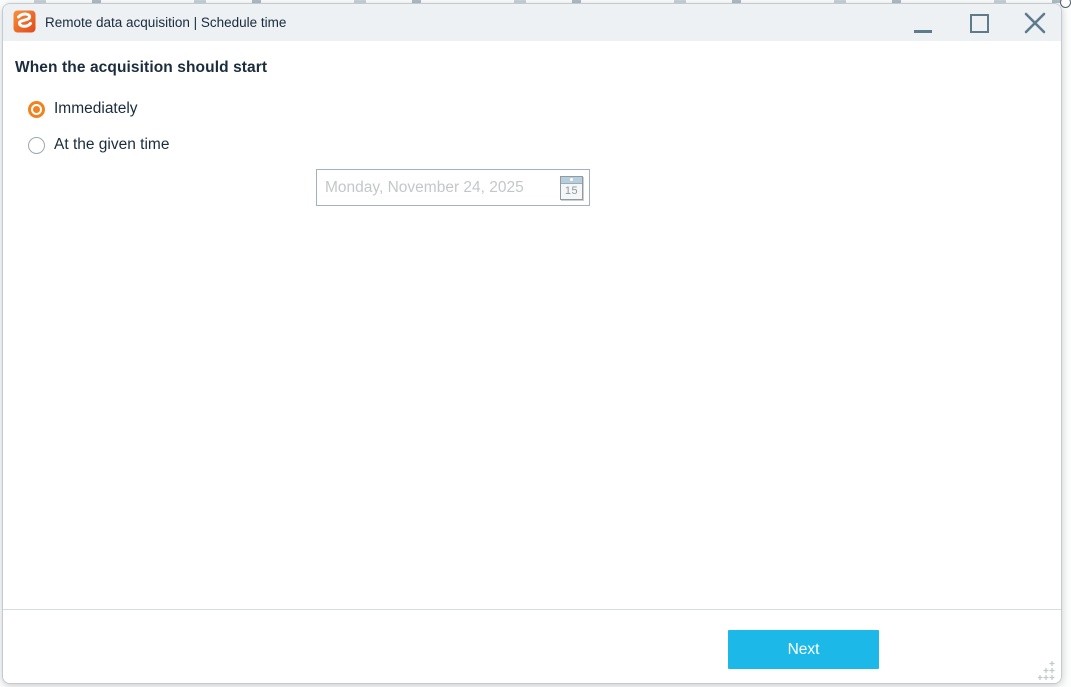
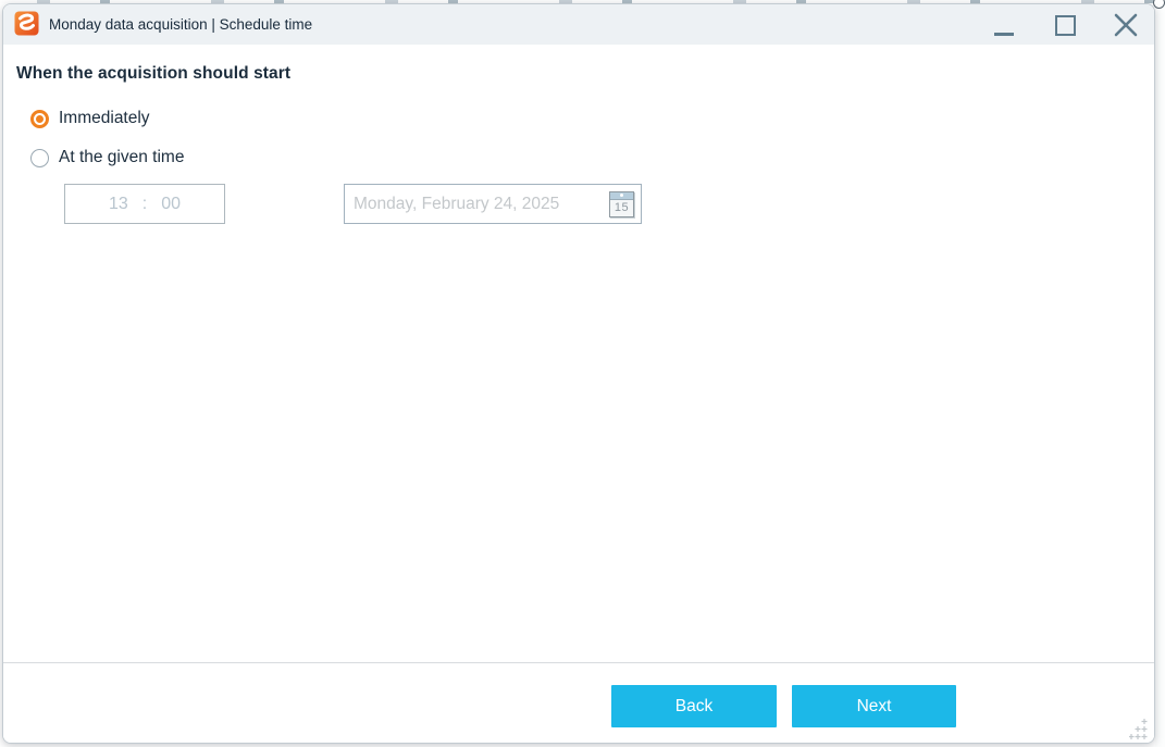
- Remote data acquisition | Schedule time
+ Monday data acquisition | Schedule time
  When the acquisition should start
  Immediately
  At the given time
+ 13
+ :
+ 00
- Monday, November 24, 2025
+ Monday, February 24, 2025
  15
+ Back
  Next
